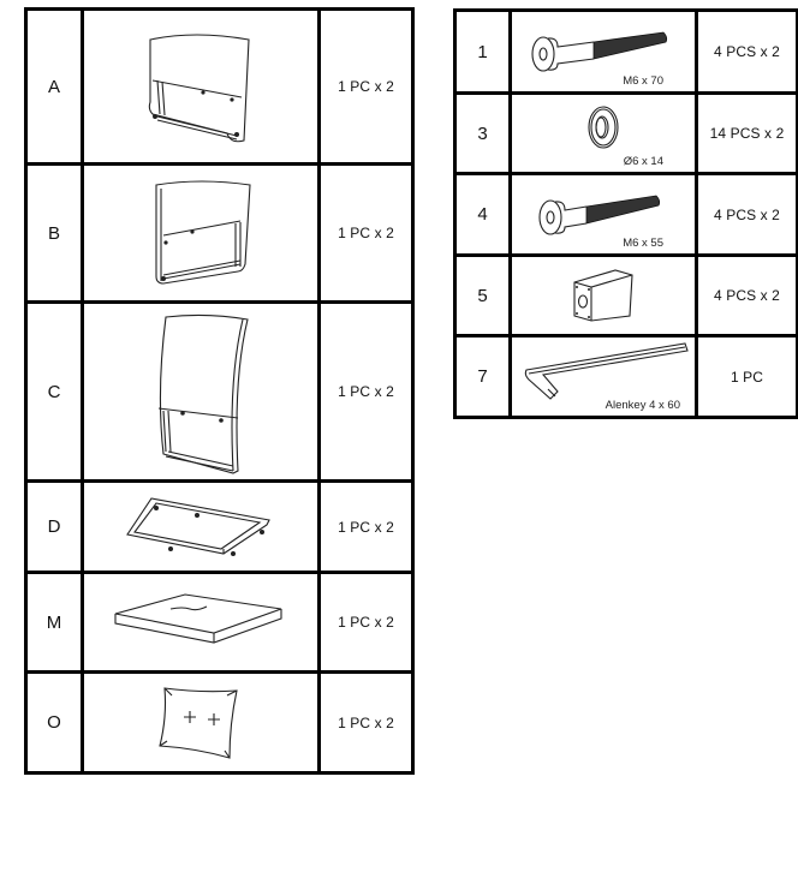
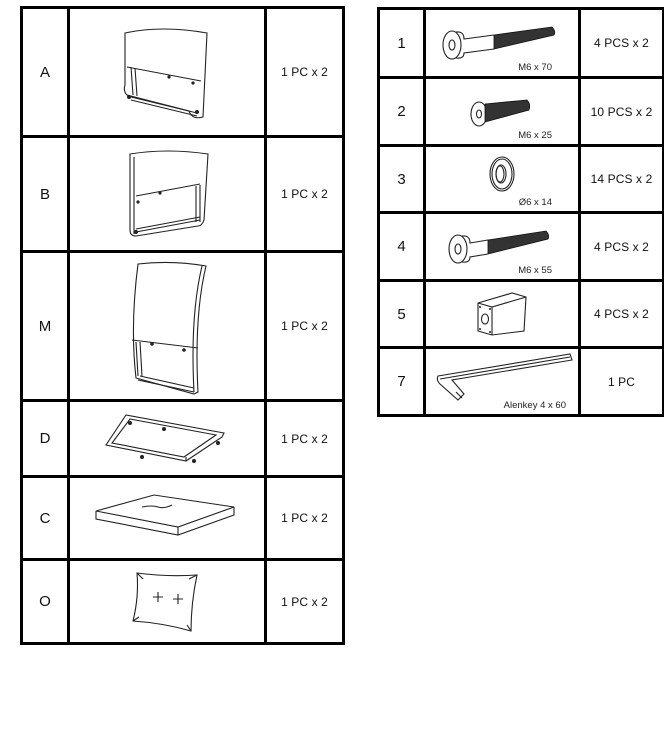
  A		1 PC x 2
  B		1 PC x 2
- C		1 PC x 2
+ M		1 PC x 2
  D		1 PC x 2
- M		1 PC x 2
+ C		1 PC x 2
  O		1 PC x 2
  1	M6 x 70	4 PCS x 2
+ 2	M6 x 25	10 PCS x 2
  3	Ø6 x 14	14 PCS x 2
  4	M6 x 55	4 PCS x 2
  5		4 PCS x 2
  7	Alenkey 4 x 60	1 PC
